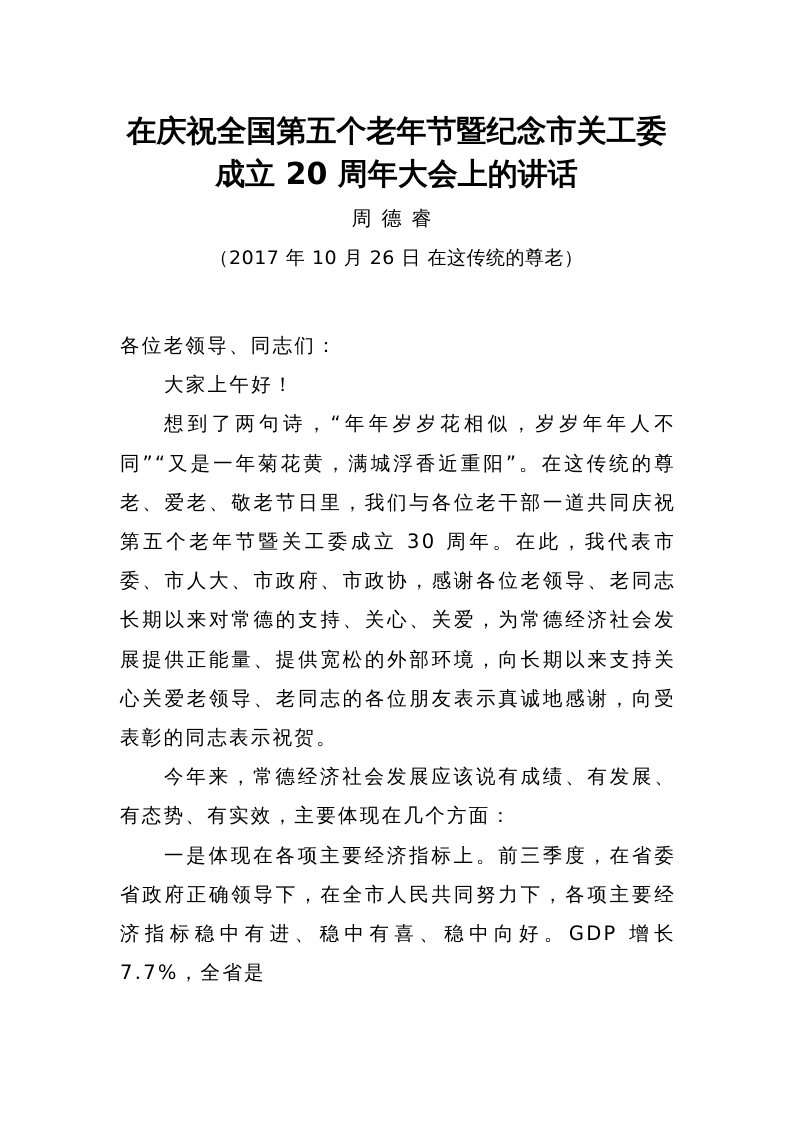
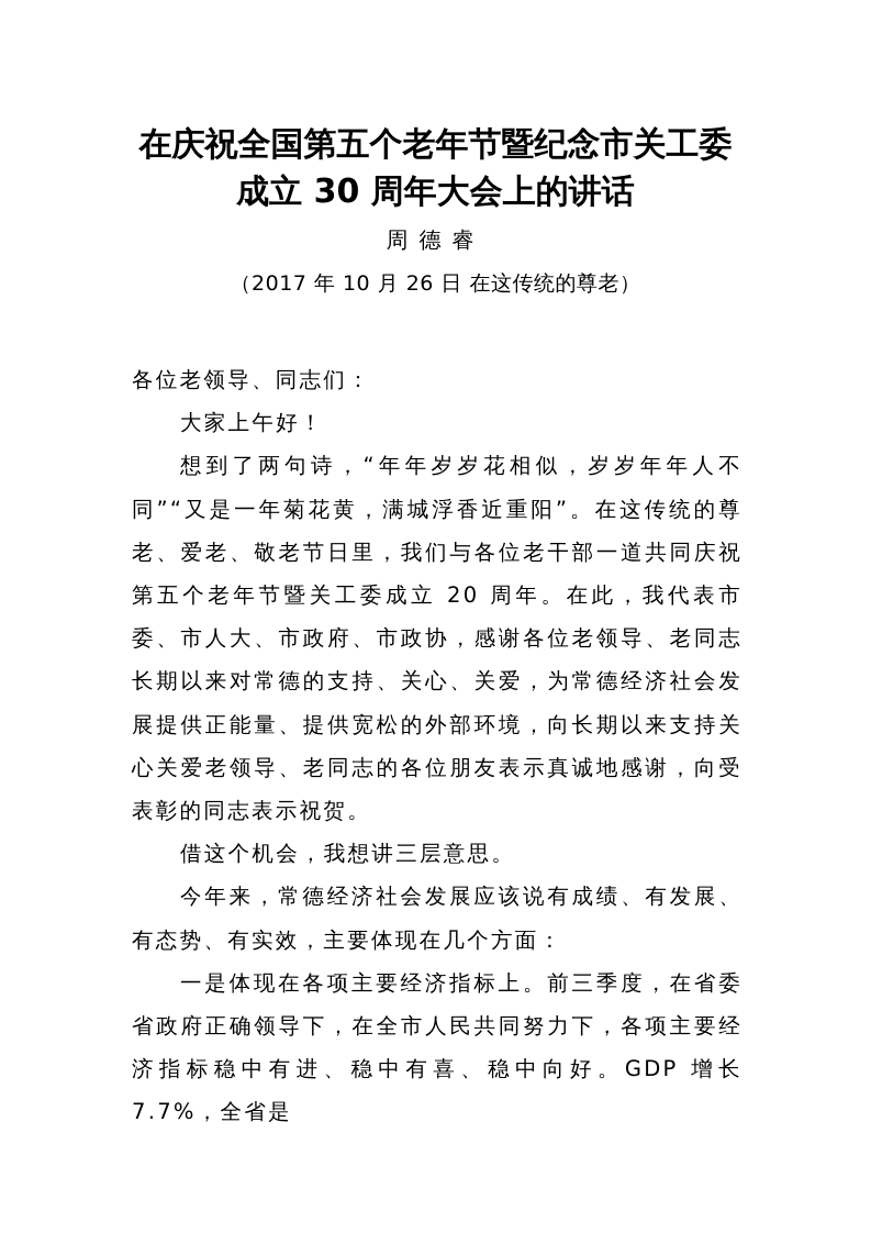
  在庆祝全国第五个老年节暨纪念市关工委
- 成立 20 周年大会上的讲话
+ 成立 30 周年大会上的讲话
  周德睿
  （2017 年 10 月 26 日 在这传统的尊老）
  各位老领导、同志们：
  大家上午好！
- 想到了两句诗，“年年岁岁花相似，岁岁年年人不同”“又是一年菊花黄，满城浮香近重阳”。在这传统的尊老、爱老、敬老节日里，我们与各位老干部一道共同庆祝第五个老年节暨关工委成立 30 周年。在此，我代表市委、市人大、市政府、市政协，感谢各位老领导、老同志长期以来对常德的支持、关心、关爱，为常德经济社会发展提供正能量、提供宽松的外部环境，向长期以来支持关心关爱老领导、老同志的各位朋友表示真诚地感谢，向受表彰的同志表示祝贺。
+ 想到了两句诗，“年年岁岁花相似，岁岁年年人不同”“又是一年菊花黄，满城浮香近重阳”。在这传统的尊老、爱老、敬老节日里，我们与各位老干部一道共同庆祝第五个老年节暨关工委成立 20 周年。在此，我代表市委、市人大、市政府、市政协，感谢各位老领导、老同志长期以来对常德的支持、关心、关爱，为常德经济社会发展提供正能量、提供宽松的外部环境，向长期以来支持关心关爱老领导、老同志的各位朋友表示真诚地感谢，向受表彰的同志表示祝贺。
+ 借这个机会，我想讲三层意思。
  今年来，常德经济社会发展应该说有成绩、有发展、有态势、有实效，主要体现在几个方面：
  一是体现在各项主要经济指标上。前三季度，在省委省政府正确领导下，在全市人民共同努力下，各项主要经济指标稳中有进、稳中有喜、稳中向好。GDP 增长 7.7%，全省是
